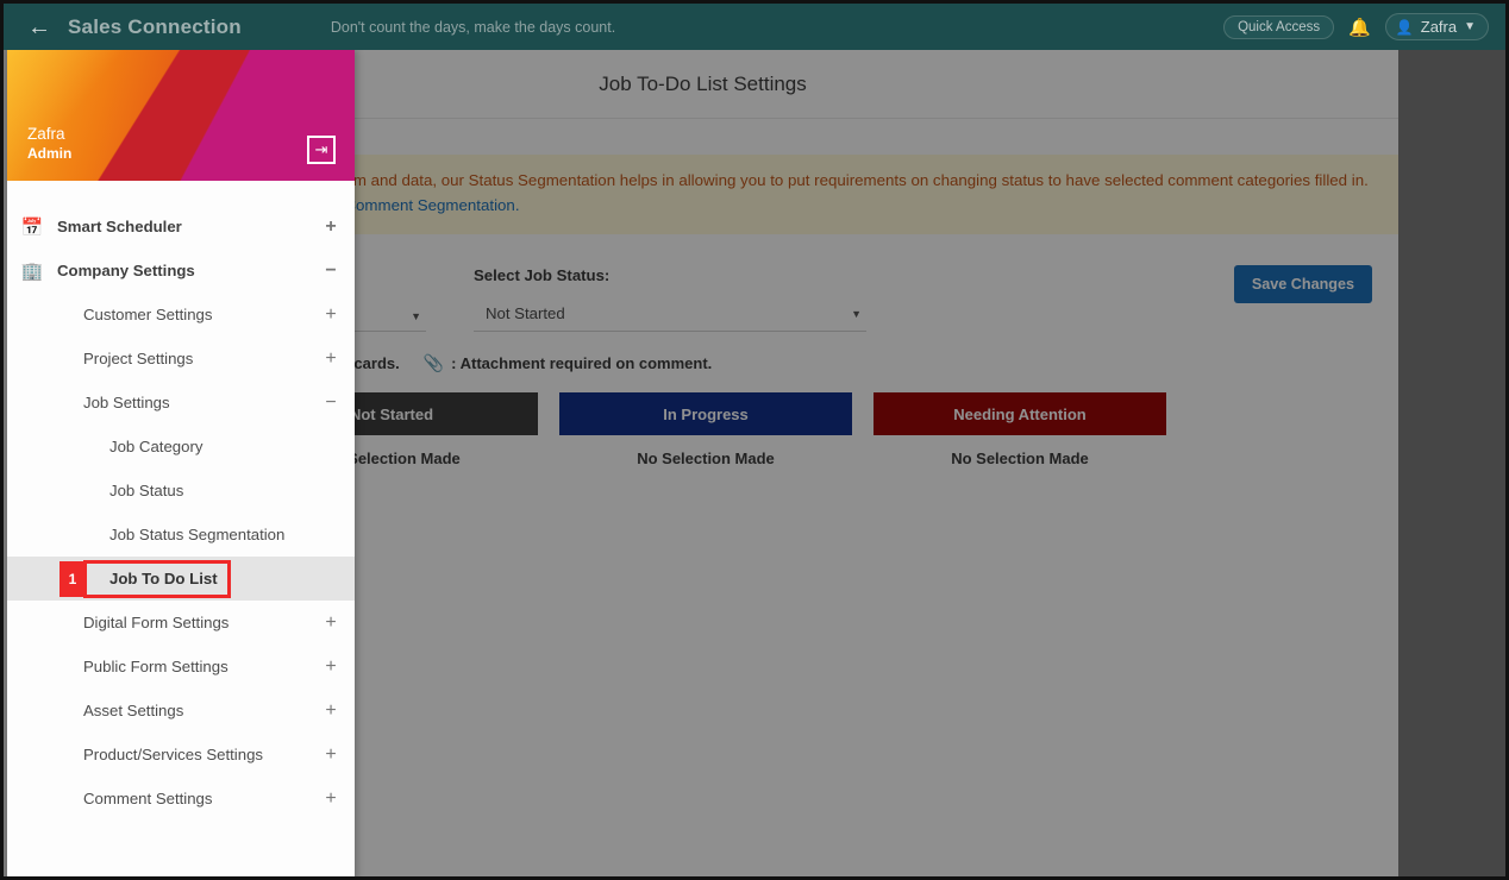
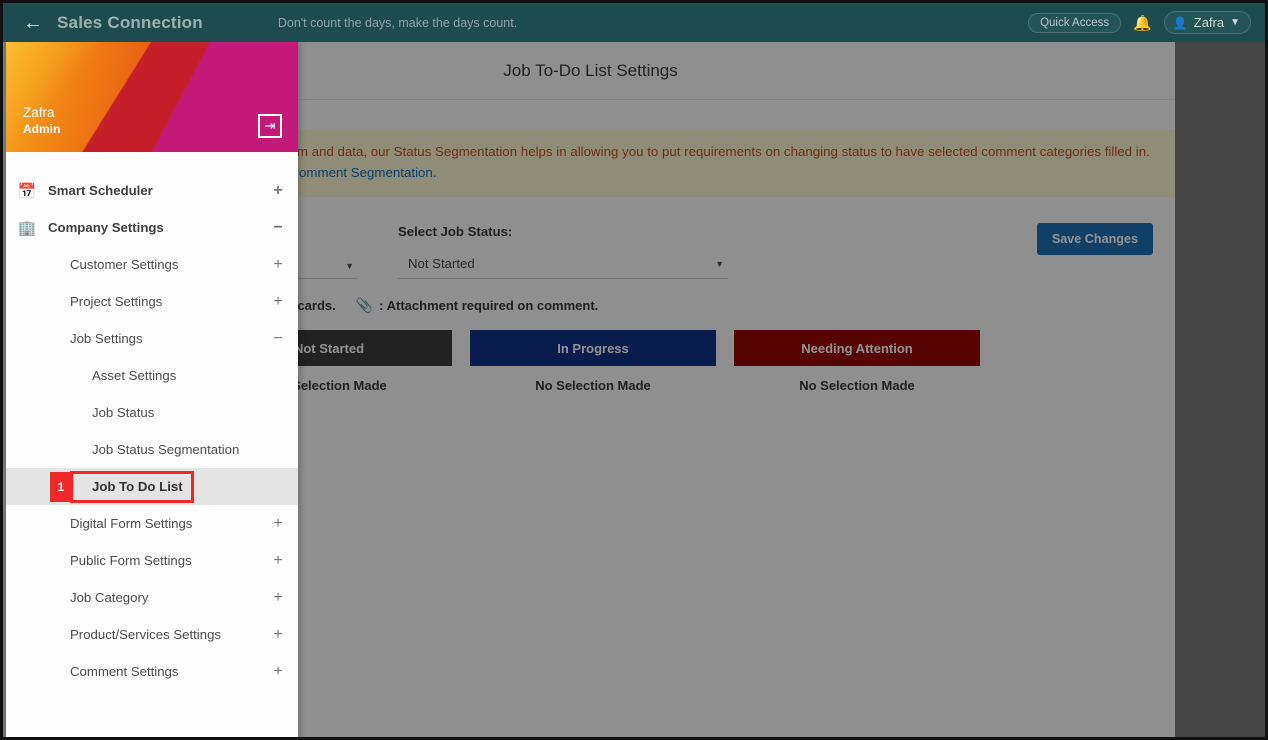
  ←
  Sales Connection
  Don't count the days, make the days count.
  Quick Access
  🔔
  👤
  Zafra
  ▼
  Job To-Do List Settings
  ▼
  Select Job Status:
  Not Started
  ▼
  Save Changes
  📎
  : Attachment required on comment.
  Not Started
  election Made
  In Progress
  No Selection Made
  Needing Attention
  No Selection Made
  Zafra
  Admin
  ⇥
  📅
  Smart Scheduler
  +
  🏢
  Company Settings
  −
  Customer Settings
  +
  Project Settings
  +
  Job Settings
  −
- Job Category
+ Asset Settings
  Job Status
  Job Status Segmentation
  Job To Do List
  1
  Digital Form Settings
  +
  Public Form Settings
  +
- Asset Settings
+ Job Category
  +
  Product/Services Settings
  +
  Comment Settings
  +
